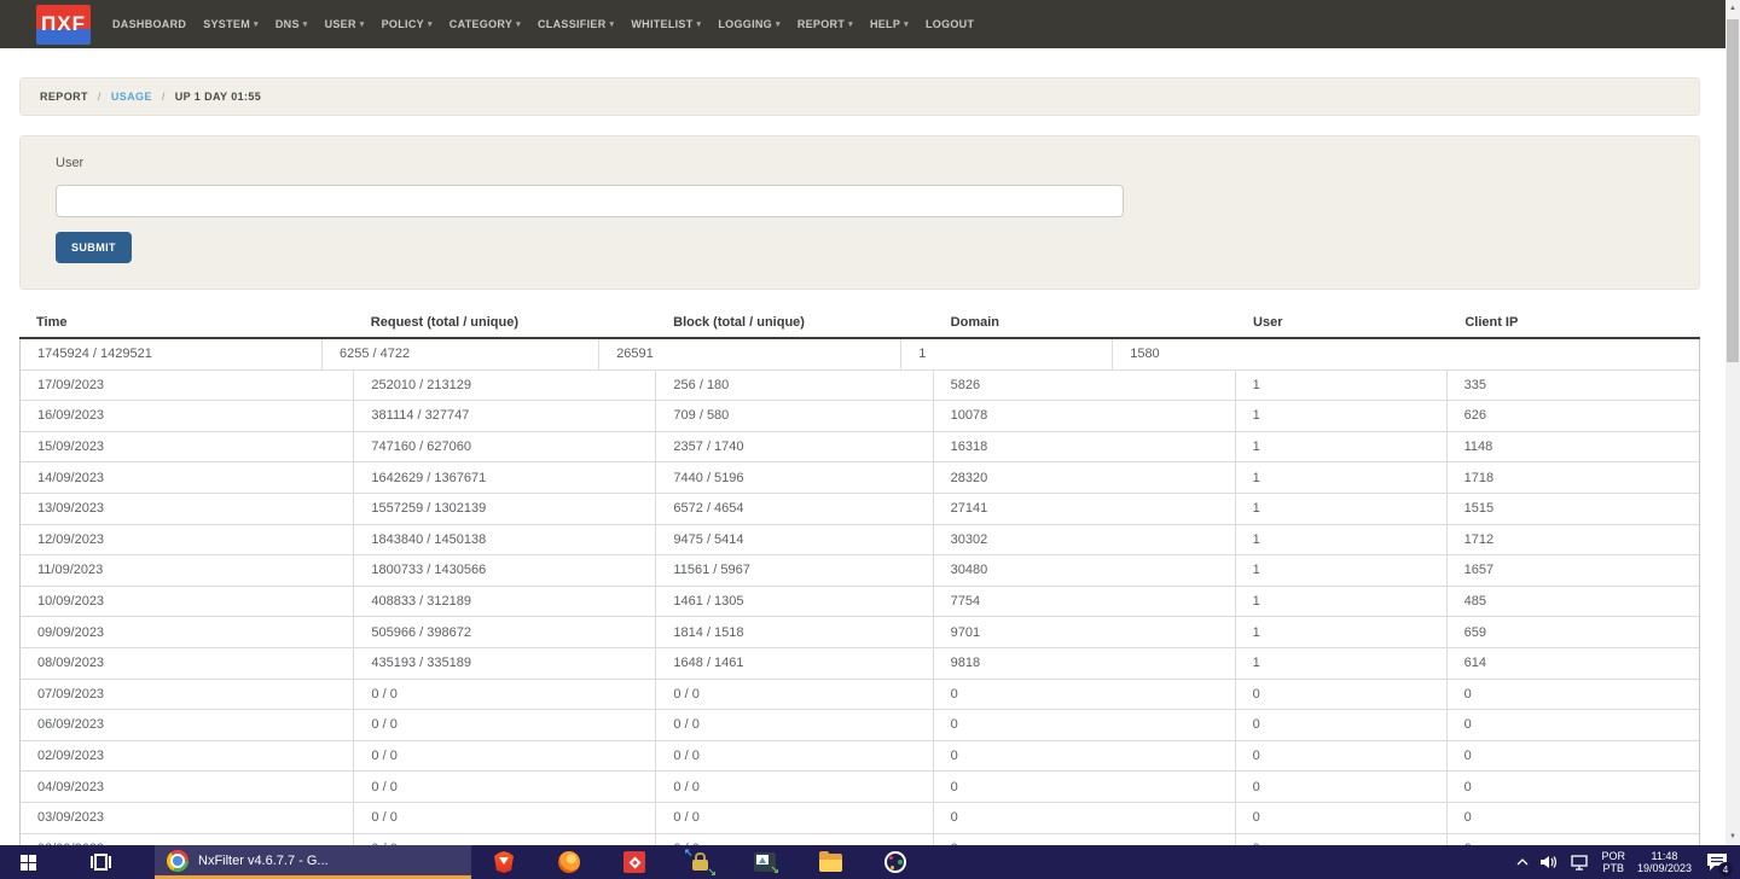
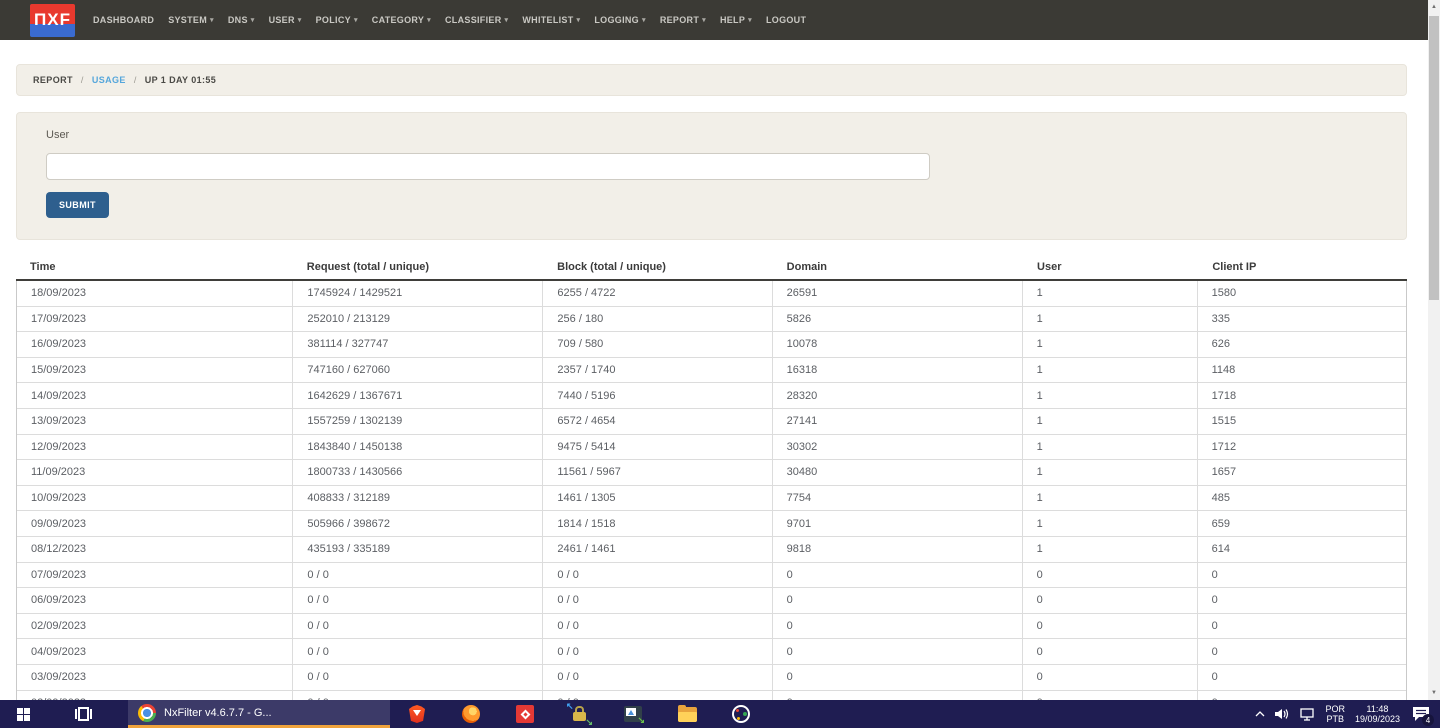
  ΠXF
  DASHBOARD
  SYSTEM
  DNS
  USER
  POLICY
  CATEGORY
  CLASSIFIER
  WHITELIST
  LOGGING
  REPORT
  HELP
  LOGOUT
  REPORT
  /
  USAGE
  /
  UP 1 DAY 01:55
  User
  SUBMIT
  Time
  Request (total / unique)
  Block (total / unique)
  Domain
  User
  Client IP
+ 18/09/2023
  1745924 / 1429521
  6255 / 4722
  26591
  1
  1580
  17/09/2023
  252010 / 213129
  256 / 180
  5826
  1
  335
  16/09/2023
  381114 / 327747
  709 / 580
  10078
  1
  626
  15/09/2023
  747160 / 627060
  2357 / 1740
  16318
  1
  1148
  14/09/2023
  1642629 / 1367671
  7440 / 5196
  28320
  1
  1718
  13/09/2023
  1557259 / 1302139
  6572 / 4654
  27141
  1
  1515
  12/09/2023
  1843840 / 1450138
  9475 / 5414
  30302
  1
  1712
  11/09/2023
  1800733 / 1430566
  11561 / 5967
  30480
  1
  1657
  10/09/2023
  408833 / 312189
  1461 / 1305
  7754
  1
  485
  09/09/2023
  505966 / 398672
  1814 / 1518
  9701
  1
  659
- 08/09/2023
+ 08/12/2023
  435193 / 335189
- 1648 / 1461
+ 2461 / 1461
  9818
  1
  614
  07/09/2023
  0 / 0
  0 / 0
  0
  0
  0
  06/09/2023
  0 / 0
  0 / 0
  0
  0
  0
  02/09/2023
  0 / 0
  0 / 0
  0
  0
  0
  04/09/2023
  0 / 0
  0 / 0
  0
  0
  0
  03/09/2023
  0 / 0
  0 / 0
  0
  0
  0
  NxFilter v4.6.7.7 - G...
  ↖
  ↘
  ↘
  POR
  PTB
  11:48
  19/09/2023
  4
